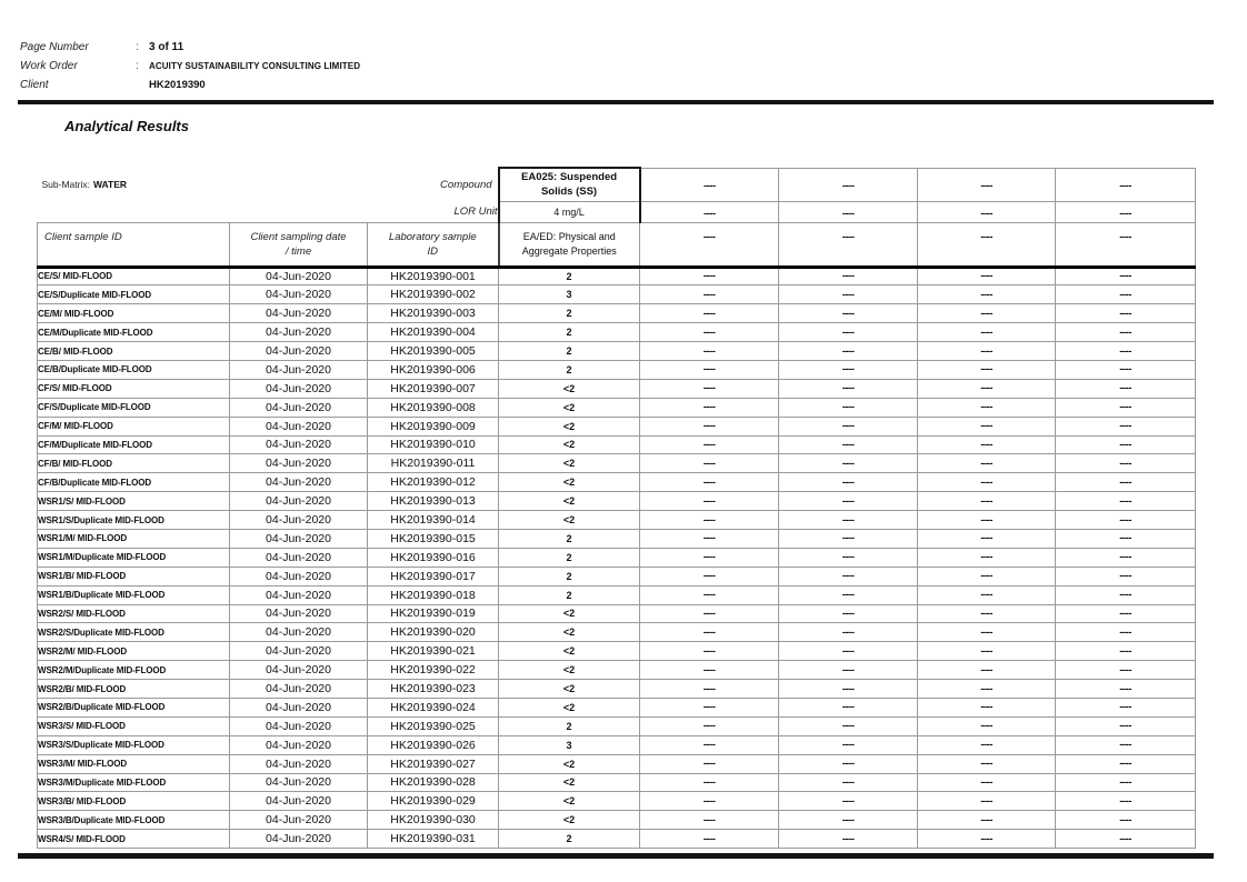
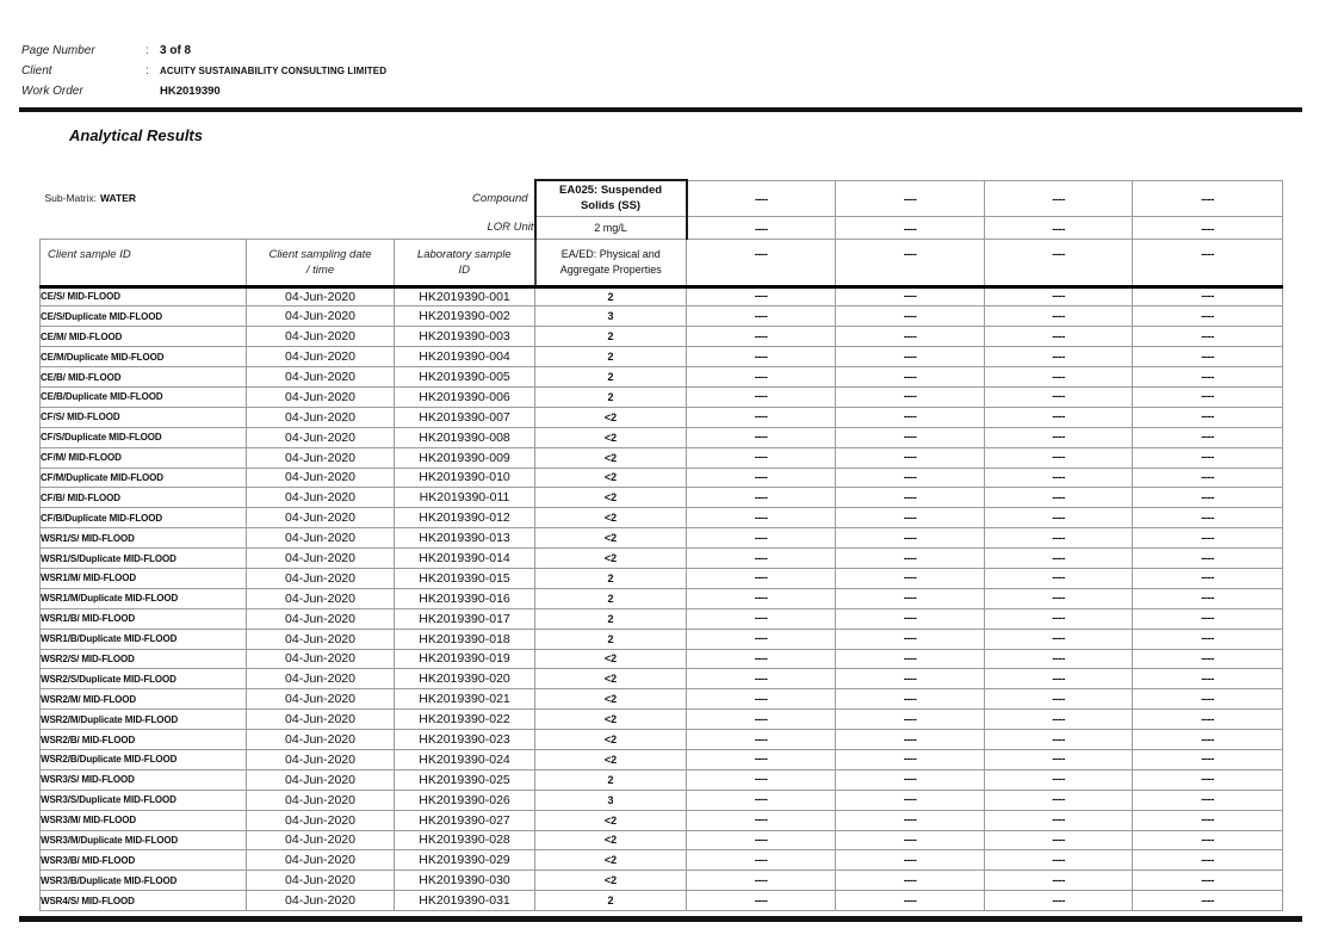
  Page Number
  :
- 3 of 11
+ 3 of 8
- Work Order
+ Client
  :
  ACUITY SUSTAINABILITY CONSULTING LIMITED
- Client
+ Work Order
  HK2019390
  Analytical Results
  Sub-Matrix: WATER Compound	EA025: Suspended Solids (SS)	----	----	----	----
- LOR Unit	4 mg/L	----	----	----	----
+ LOR Unit	2 mg/L	----	----	----	----
  Client sample ID	Client sampling date / time	Laboratory sample ID	EA/ED: Physical and Aggregate Properties	----	----	----	----
  CE/S/ MID-FLOOD	04-Jun-2020	HK2019390-001	2	----	----	----	----
  CE/S/Duplicate MID-FLOOD	04-Jun-2020	HK2019390-002	3	----	----	----	----
  CE/M/ MID-FLOOD	04-Jun-2020	HK2019390-003	2	----	----	----	----
  CE/M/Duplicate MID-FLOOD	04-Jun-2020	HK2019390-004	2	----	----	----	----
  CE/B/ MID-FLOOD	04-Jun-2020	HK2019390-005	2	----	----	----	----
  CE/B/Duplicate MID-FLOOD	04-Jun-2020	HK2019390-006	2	----	----	----	----
  CF/S/ MID-FLOOD	04-Jun-2020	HK2019390-007	<2	----	----	----	----
  CF/S/Duplicate MID-FLOOD	04-Jun-2020	HK2019390-008	<2	----	----	----	----
  CF/M/ MID-FLOOD	04-Jun-2020	HK2019390-009	<2	----	----	----	----
  CF/M/Duplicate MID-FLOOD	04-Jun-2020	HK2019390-010	<2	----	----	----	----
  CF/B/ MID-FLOOD	04-Jun-2020	HK2019390-011	<2	----	----	----	----
  CF/B/Duplicate MID-FLOOD	04-Jun-2020	HK2019390-012	<2	----	----	----	----
  WSR1/S/ MID-FLOOD	04-Jun-2020	HK2019390-013	<2	----	----	----	----
  WSR1/S/Duplicate MID-FLOOD	04-Jun-2020	HK2019390-014	<2	----	----	----	----
  WSR1/M/ MID-FLOOD	04-Jun-2020	HK2019390-015	2	----	----	----	----
  WSR1/M/Duplicate MID-FLOOD	04-Jun-2020	HK2019390-016	2	----	----	----	----
  WSR1/B/ MID-FLOOD	04-Jun-2020	HK2019390-017	2	----	----	----	----
  WSR1/B/Duplicate MID-FLOOD	04-Jun-2020	HK2019390-018	2	----	----	----	----
  WSR2/S/ MID-FLOOD	04-Jun-2020	HK2019390-019	<2	----	----	----	----
  WSR2/S/Duplicate MID-FLOOD	04-Jun-2020	HK2019390-020	<2	----	----	----	----
  WSR2/M/ MID-FLOOD	04-Jun-2020	HK2019390-021	<2	----	----	----	----
  WSR2/M/Duplicate MID-FLOOD	04-Jun-2020	HK2019390-022	<2	----	----	----	----
  WSR2/B/ MID-FLOOD	04-Jun-2020	HK2019390-023	<2	----	----	----	----
  WSR2/B/Duplicate MID-FLOOD	04-Jun-2020	HK2019390-024	<2	----	----	----	----
  WSR3/S/ MID-FLOOD	04-Jun-2020	HK2019390-025	2	----	----	----	----
  WSR3/S/Duplicate MID-FLOOD	04-Jun-2020	HK2019390-026	3	----	----	----	----
  WSR3/M/ MID-FLOOD	04-Jun-2020	HK2019390-027	<2	----	----	----	----
  WSR3/M/Duplicate MID-FLOOD	04-Jun-2020	HK2019390-028	<2	----	----	----	----
  WSR3/B/ MID-FLOOD	04-Jun-2020	HK2019390-029	<2	----	----	----	----
  WSR3/B/Duplicate MID-FLOOD	04-Jun-2020	HK2019390-030	<2	----	----	----	----
  WSR4/S/ MID-FLOOD	04-Jun-2020	HK2019390-031	2	----	----	----	----
